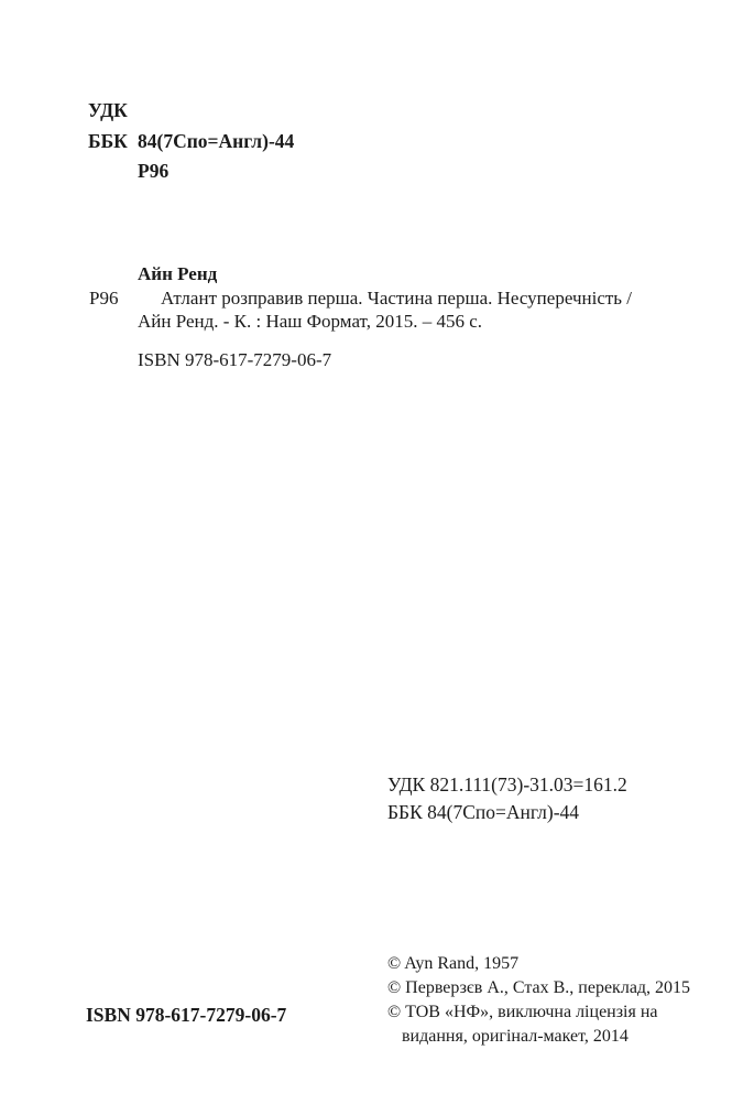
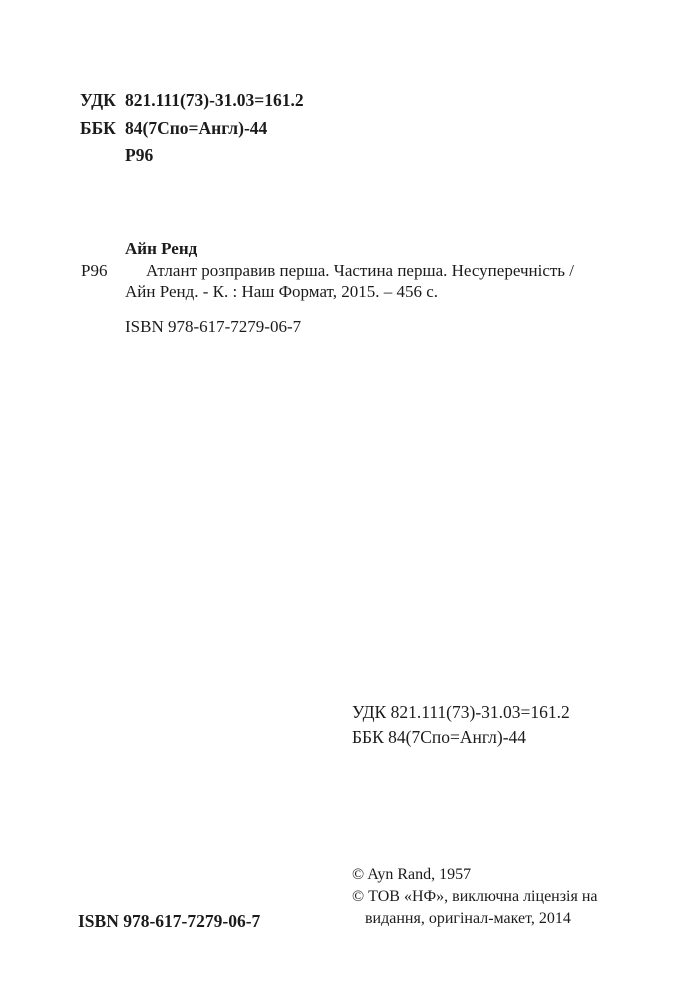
  УДК
+ 821.111(73)-31.03=161.2
  ББК
  84(7Спо=Англ)-44
  Р96
  Айн Ренд
  Р96
  Атлант розправив перша. Частина перша. Несуперечність /
  Айн Ренд. - К. : Наш Формат, 2015. – 456 с.
  ISBN 978-617-7279-06-7
  УДК 821.111(73)-31.03=161.2
  ББК 84(7Спо=Англ)-44
  © Ayn Rand, 1957
- © Перверзєв А., Стах В., переклад, 2015
  © ТОВ «НФ», виключна ліцензія на
  видання, оригінал-макет, 2014
  ISBN 978-617-7279-06-7
